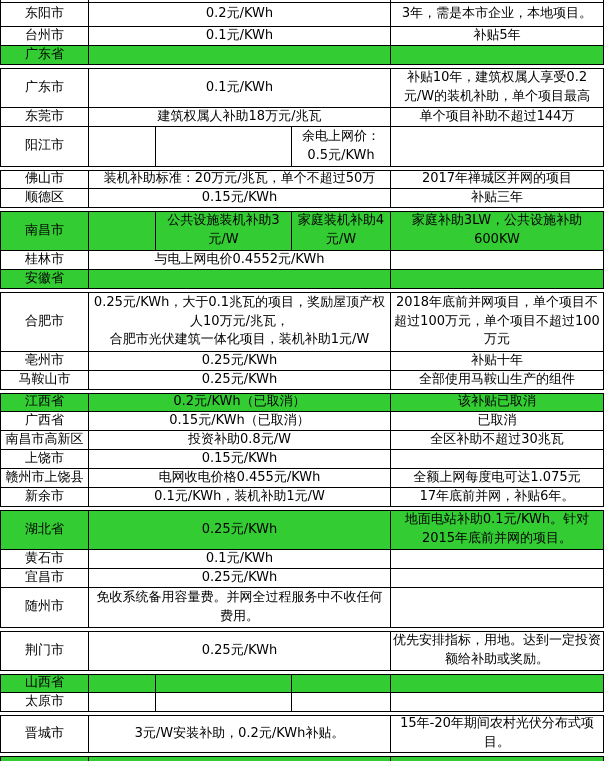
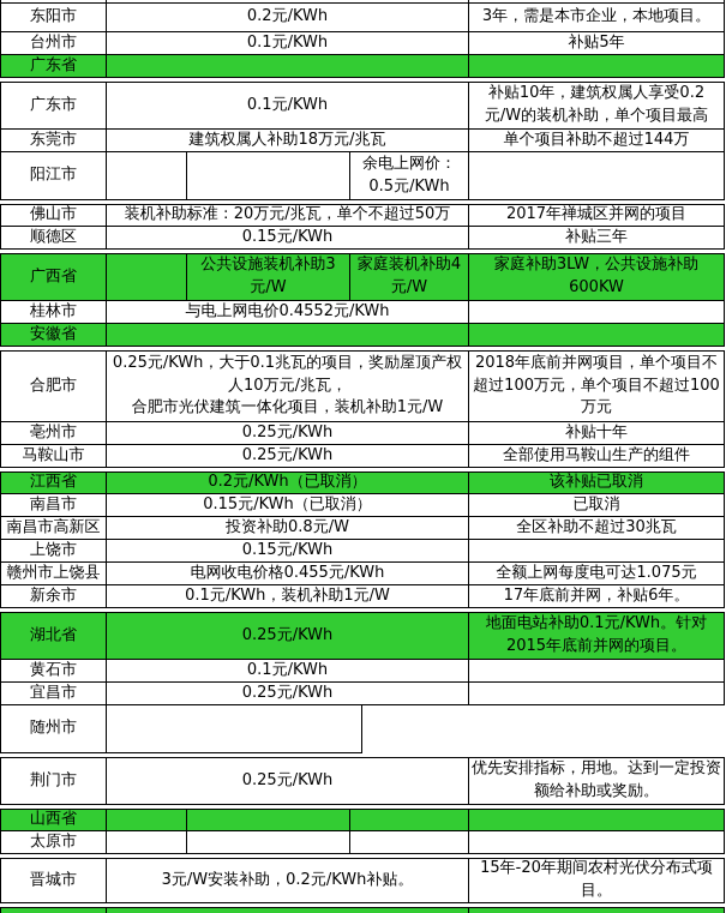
  东阳市
  0.2元/KWh
  3年，需是本市企业，本地项目。
  台州市
  0.1元/KWh
  补贴5年
  广东省
  广东市
  0.1元/KWh
  补贴10年，建筑权属人享受0.2元/W的装机补助，单个项目最高
  东莞市
  建筑权属人补助18万元/兆瓦
  单个项目补助不超过144万
  阳江市
  余电上网价：0.5元/KWh
  佛山市
  装机补助标准：20万元/兆瓦，单个不超过50万
  2017年禅城区并网的项目
  顺德区
  0.15元/KWh
  补贴三年
- 南昌市
+ 广西省
  公共设施装机补助3元/W
  家庭装机补助4元/W
  家庭补助3LW，公共设施补助600KW
  桂林市
  与电上网电价0.4552元/KWh
  安徽省
  合肥市
  0.25元/KWh，大于0.1兆瓦的项目，奖励屋顶产权人10万元/兆瓦，
  合肥市光伏建筑一体化项目，装机补助1元/W
  2018年底前并网项目，单个项目不超过100万元，单个项目不超过100万元
  亳州市
  0.25元/KWh
  补贴十年
  马鞍山市
  0.25元/KWh
  全部使用马鞍山生产的组件
  江西省
  0.2元/KWh（已取消）
  该补贴已取消
- 广西省
+ 南昌市
  0.15元/KWh（已取消）
  已取消
  南昌市高新区
  投资补助0.8元/W
  全区补助不超过30兆瓦
  上饶市
  0.15元/KWh
  赣州市上饶县
  电网收电价格0.455元/KWh
  全额上网每度电可达1.075元
  新余市
  0.1元/KWh，装机补助1元/W
  17年底前并网，补贴6年。
  湖北省
  0.25元/KWh
  地面电站补助0.1元/KWh。针对2015年底前并网的项目。
  黄石市
  0.1元/KWh
  宜昌市
  0.25元/KWh
  随州市
- 免收系统备用容量费。并网全过程服务中不收任何费用。
  荆门市
  0.25元/KWh
  优先安排指标，用地。达到一定投资额给补助或奖励。
  山西省
  太原市
  晋城市
  3元/W安装补助，0.2元/KWh补贴。
  15年-20年期间农村光伏分布式项目。
